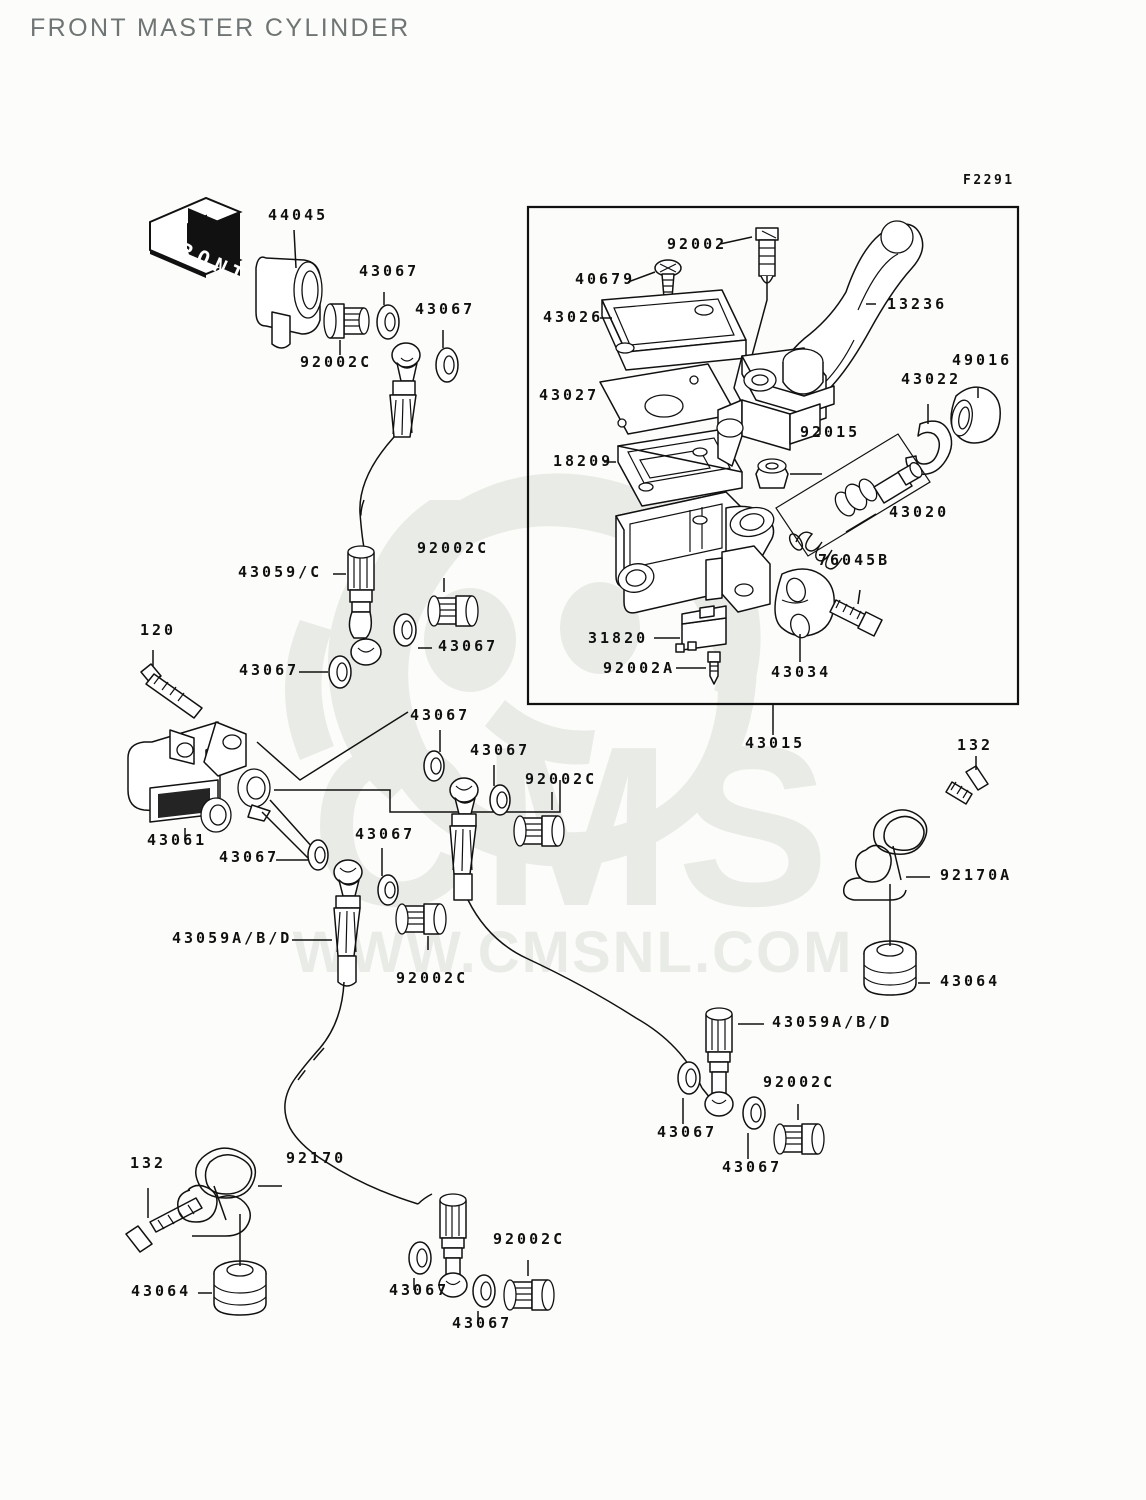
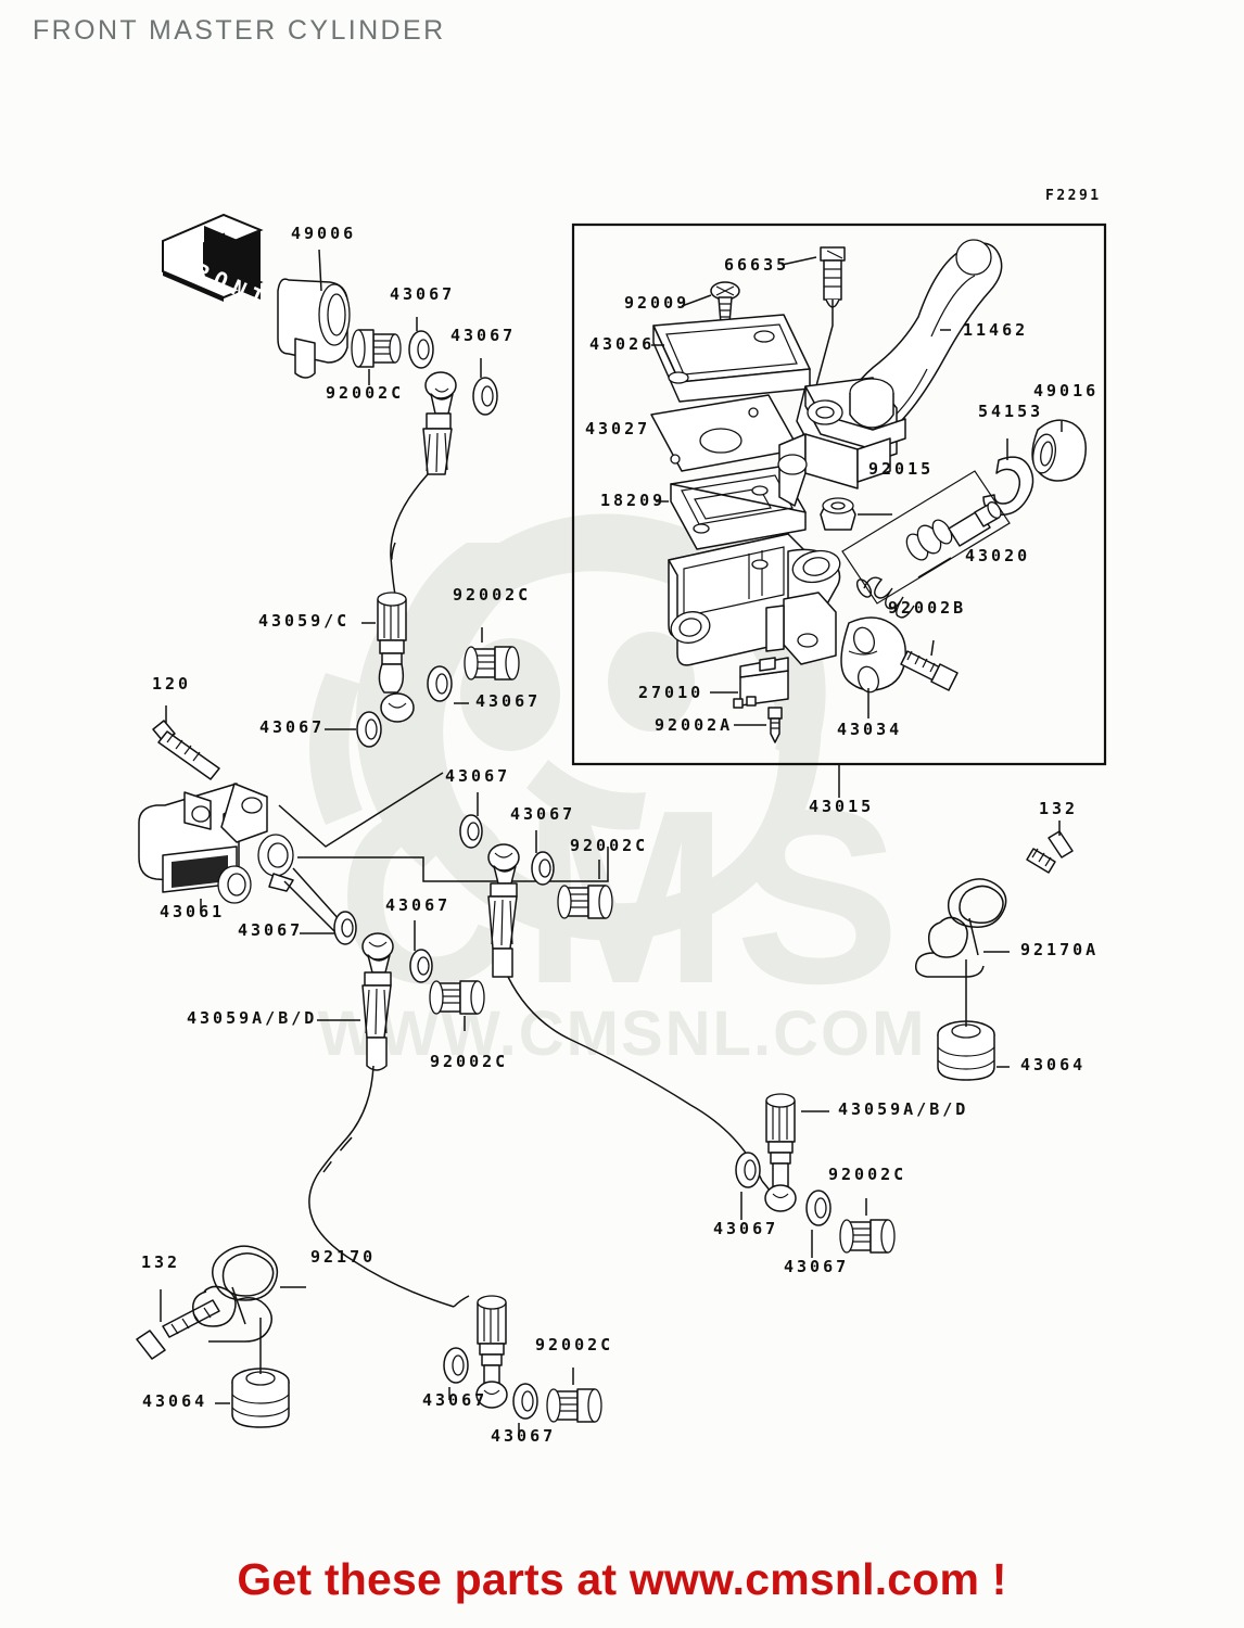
  CMS
  WWW.CMSNL.COM
  FRONT MASTER CYLINDER
  F2291
- 44045
+ 49006
  92002C
  43067
  43067
  43059/C
  92002C
  43067
  43067
  120
  43061
  43067
  43067
  43067
  43067
  92002C
  43059A/B/D
  92002C
  43015
  132
  92170A
  43064
  43059A/B/D
  43067
  43067
  92002C
  132
  92170
  43064
  43067
  43067
  92002C
- 92002
+ 66635
- 40679
+ 92009
  43026
  43027
  18209
- 13236
+ 11462
  92015
- 43022
+ 54153
  49016
  43020
- 76045B
+ 92002B
- 31820
+ 27010
  92002A
  43034
+ Get these parts at www.cmsnl.com !
